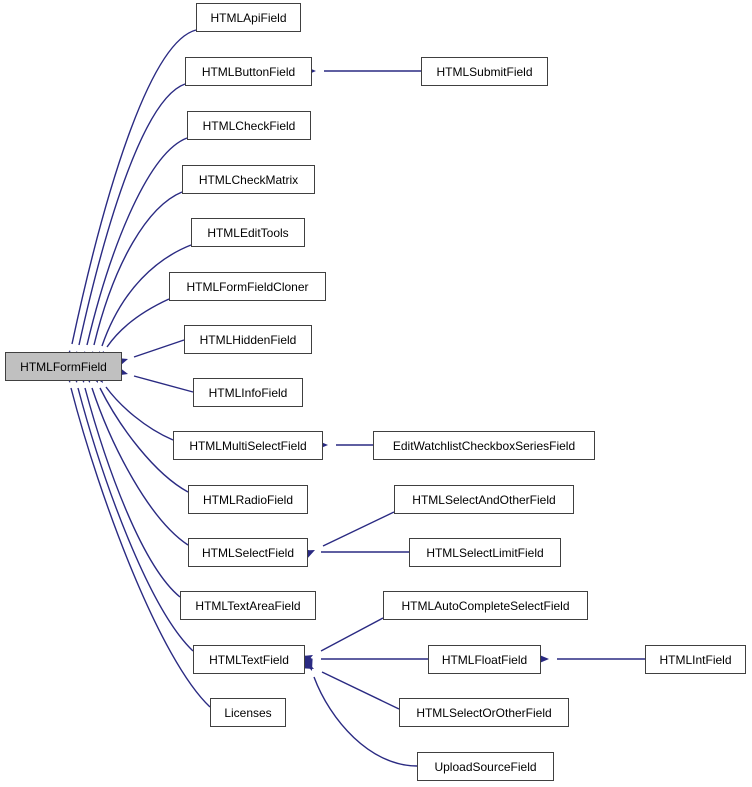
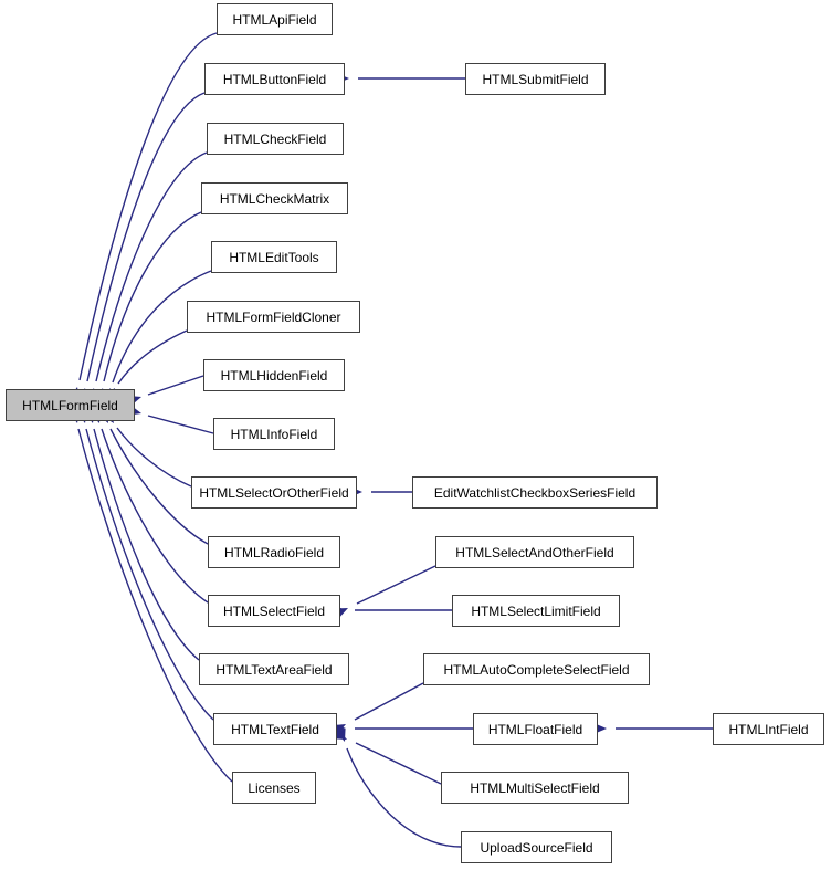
  HTMLFormField
  HTMLApiField
  HTMLButtonField
  HTMLCheckField
  HTMLCheckMatrix
  HTMLEditTools
  HTMLFormFieldCloner
  HTMLHiddenField
  HTMLInfoField
- HTMLMultiSelectField
+ HTMLSelectOrOtherField
  HTMLRadioField
  HTMLSelectField
  HTMLTextAreaField
  HTMLTextField
  Licenses
  HTMLSubmitField
  EditWatchlistCheckboxSeriesField
  HTMLSelectAndOtherField
  HTMLSelectLimitField
  HTMLAutoCompleteSelectField
  HTMLFloatField
- HTMLSelectOrOtherField
+ HTMLMultiSelectField
  UploadSourceField
  HTMLIntField
